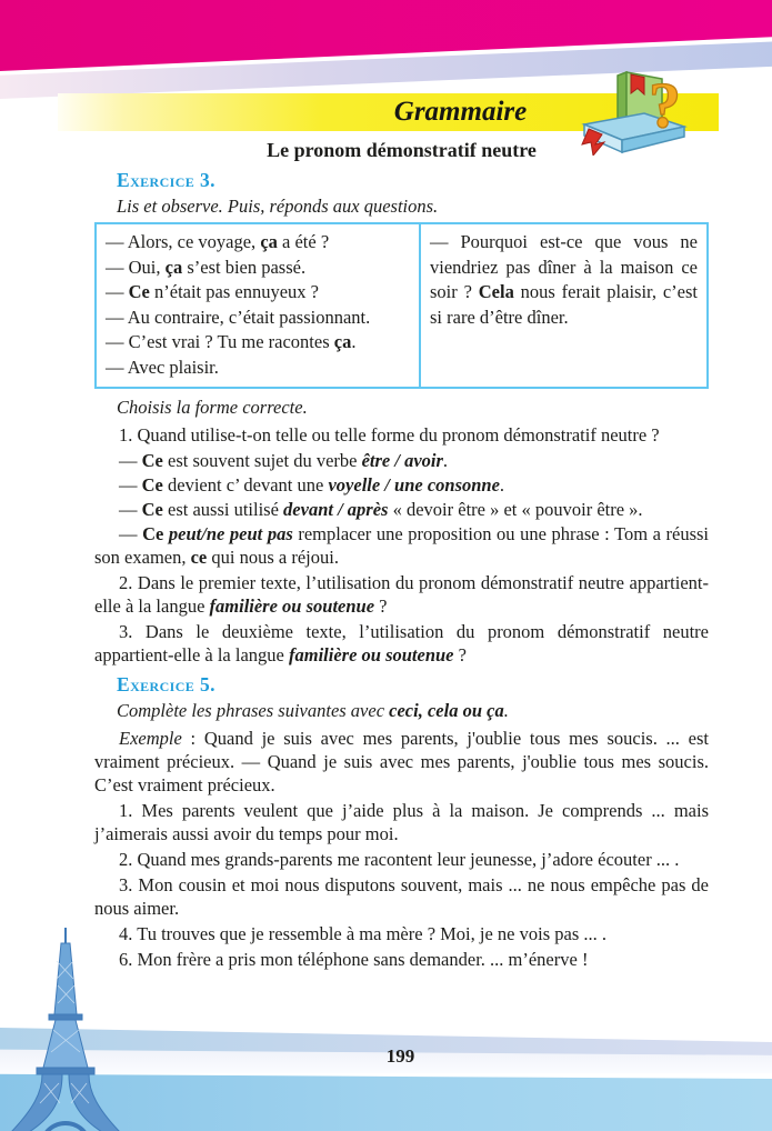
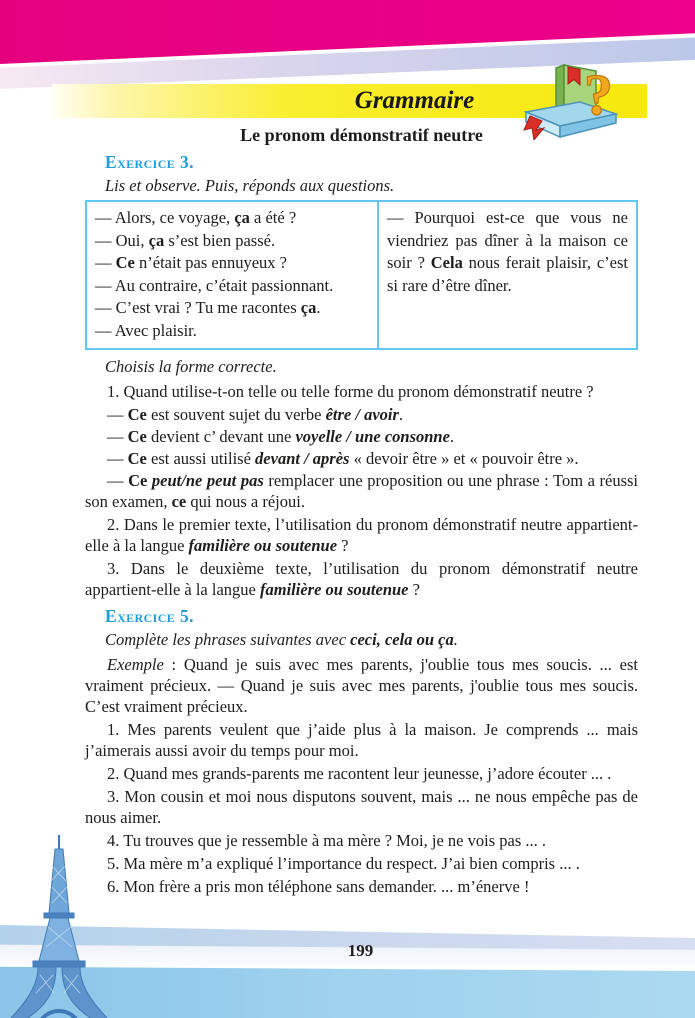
  Grammaire
  ?
  Le pronom démonstratif neutre
  Exercice 3.
  Lis et observe. Puis, réponds aux questions.
  — Alors, ce voyage, ça a été ? — Oui, ça s’est bien passé. — Ce n’était pas ennuyeux ? — Au contraire, c’était passionnant. — C’est vrai ? Tu me racontes ça. — Avec plaisir.	— Pourquoi est-ce que vous ne viendriez pas dîner à la maison ce soir ? Cela nous ferait plaisir, c’est si rare d’être dîner.
  Choisis la forme correcte.
  1. Quand utilise-t-on telle ou telle forme du pronom démonstratif neutre ?
  — Ce est souvent sujet du verbe être / avoir.
  — Ce devient c’ devant une voyelle / une consonne.
  — Ce est aussi utilisé devant / après « devoir être » et « pouvoir être ».
  — Ce peut/ne peut pas remplacer une proposition ou une phrase : Tom a réussi son examen, ce qui nous a réjoui.
  2. Dans le premier texte, l’utilisation du pronom démonstratif neutre appartient-elle à la langue familière ou soutenue ?
  3. Dans le deuxième texte, l’utilisation du pronom démonstratif neutre appartient-elle à la langue familière ou soutenue ?
  Exercice 5.
  Complète les phrases suivantes avec ceci, cela ou ça.
  Exemple : Quand je suis avec mes parents, j'oublie tous mes soucis. ... est vraiment précieux. — Quand je suis avec mes parents, j'oublie tous mes soucis. C’est vraiment précieux.
  1. Mes parents veulent que j’aide plus à la maison. Je comprends ... mais j’aimerais aussi avoir du temps pour moi.
  2. Quand mes grands-parents me racontent leur jeunesse, j’adore écouter ... .
  3. Mon cousin et moi nous disputons souvent, mais ... ne nous empêche pas de nous aimer.
  4. Tu trouves que je ressemble à ma mère ? Moi, je ne vois pas ... .
+ 5. Ma mère m’a expliqué l’importance du respect. J’ai bien compris ... .
  6. Mon frère a pris mon téléphone sans demander. ... m’énerve !
  199
